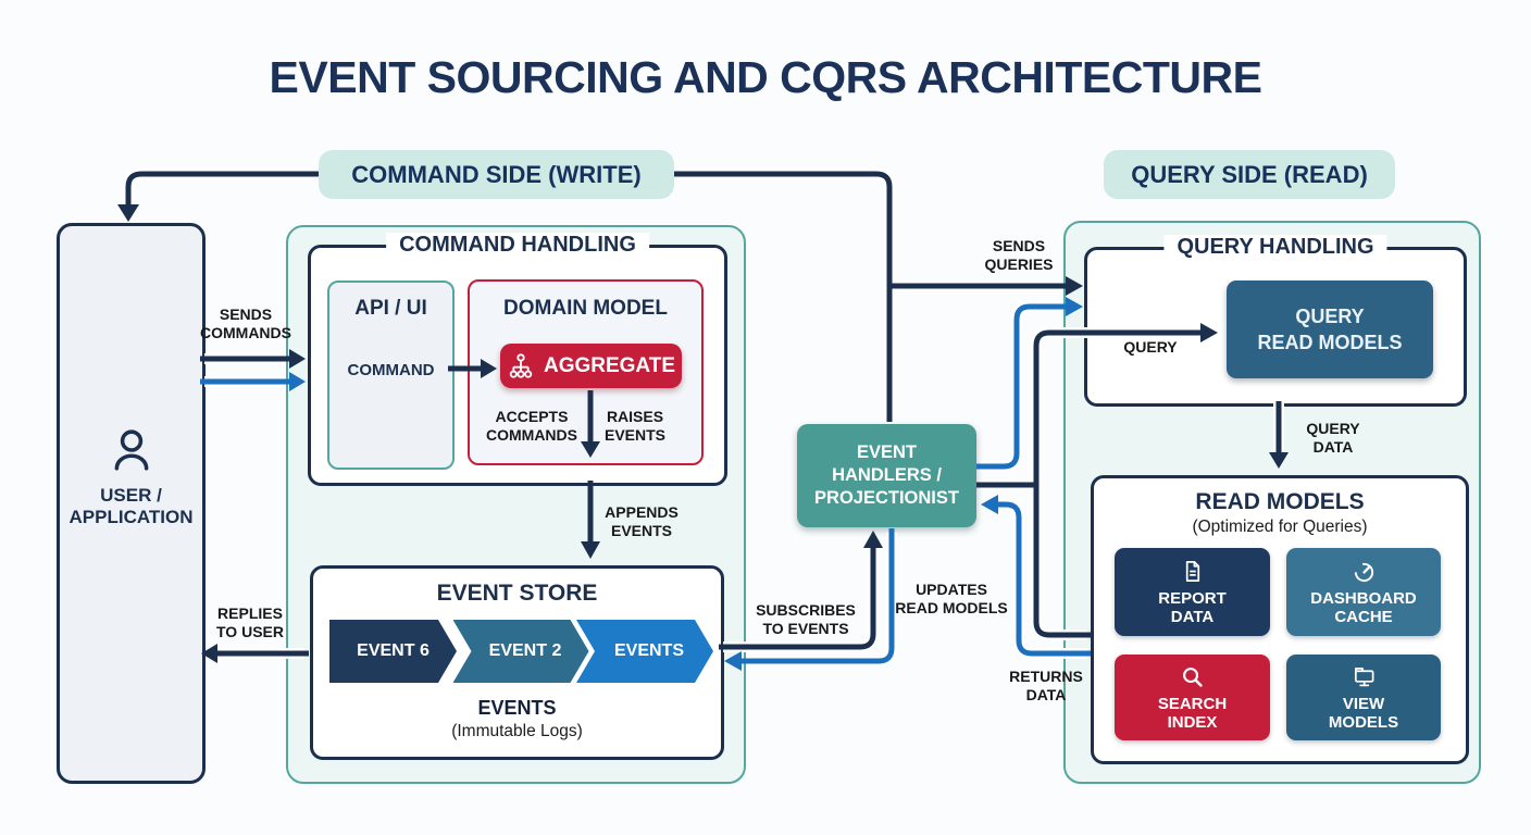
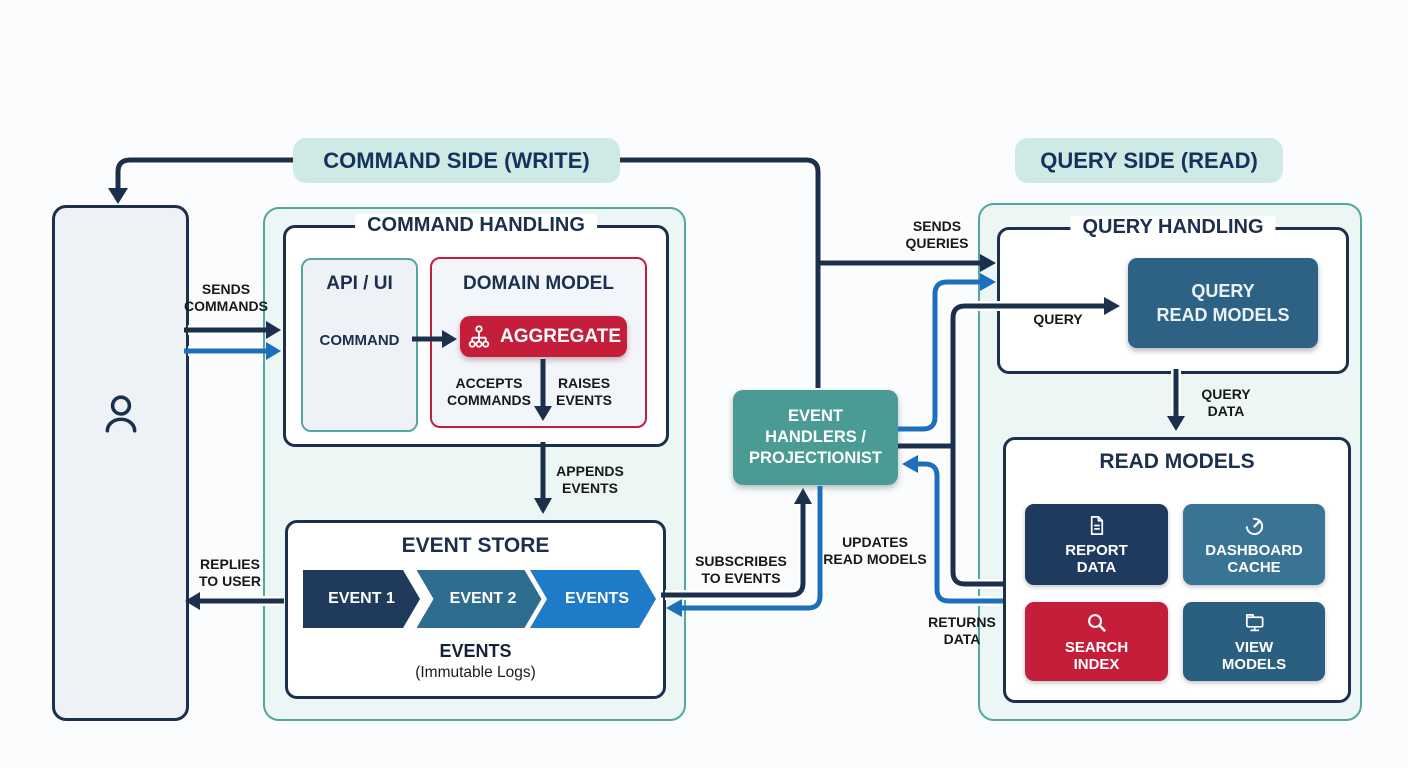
- EVENT SOURCING AND CQRS ARCHITECTURE
- USER /
- APPLICATION
  COMMAND HANDLING
  API / UI
  COMMAND
  DOMAIN MODEL
  AGGREGATE
  EVENT STORE
- EVENT 6
+ EVENT 1
  EVENT 2
  EVENTS
  EVENTS
  (Immutable Logs)
  EVENT
  HANDLERS /
  PROJECTIONIST
  QUERY HANDLING
  QUERY
  READ MODELS
  READ MODELS
- (Optimized for Queries)
  REPORT
  DATA
  DASHBOARD
  CACHE
  SEARCH
  INDEX
  VIEW
  MODELS
  COMMAND SIDE (WRITE)
  QUERY SIDE (READ)
  SENDS
  COMMANDS
  REPLIES
  TO USER
  ACCEPTS
  COMMANDS
  RAISES
  EVENTS
  APPENDS
  EVENTS
  SUBSCRIBES
  TO EVENTS
  UPDATES
  READ MODELS
  SENDS
  QUERIES
  RETURNS
  DATA
  QUERY
  QUERY
  DATA
